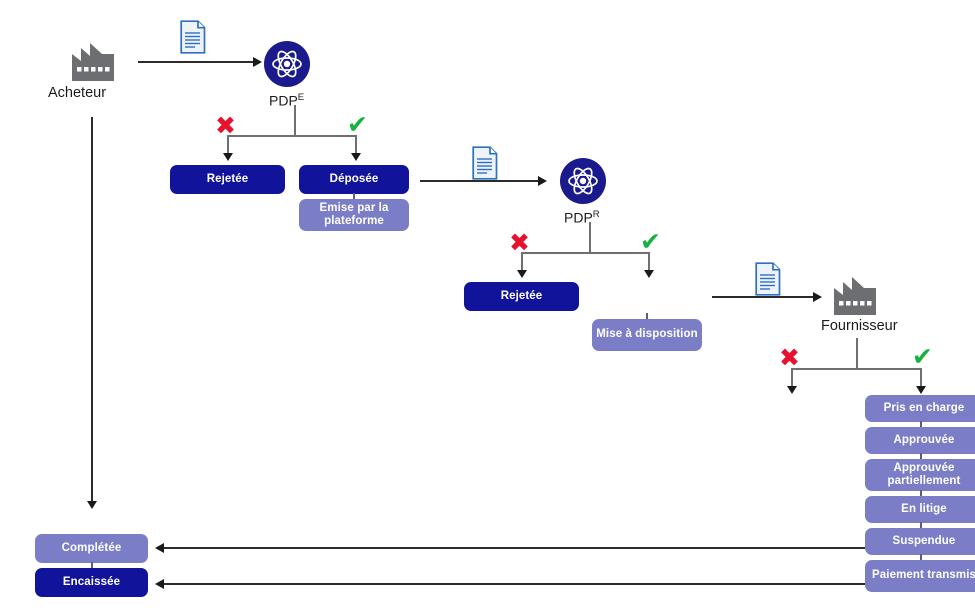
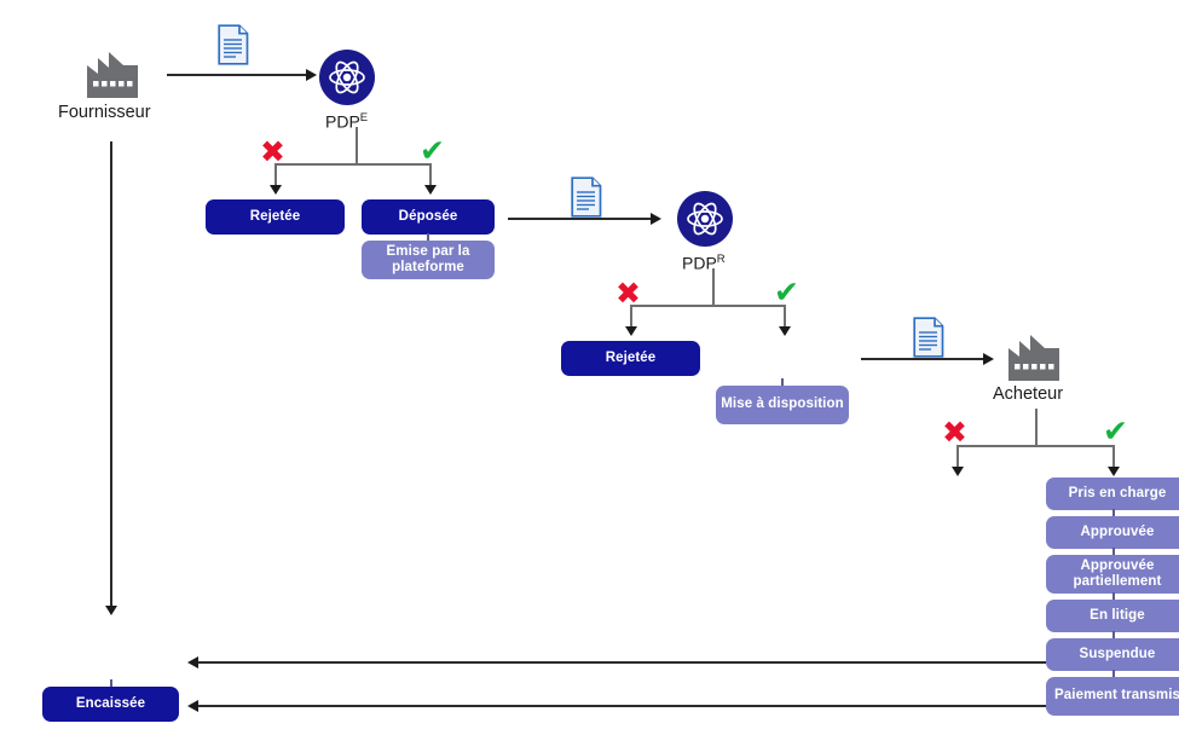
- Acheteur
+ Fournisseur
  PDPE
  ✖
  ✔
  Rejetée
  Déposée
  Emise par la plateforme
  PDPR
  ✖
  ✔
  Rejetée
  Mise à disposition
- Fournisseur
+ Acheteur
  ✖
  ✔
  Pris en charge
  Approuvée
  Approuvée partiellement
  En litige
  Suspendue
  Paiement transmis
- Complétée
  Encaissée
